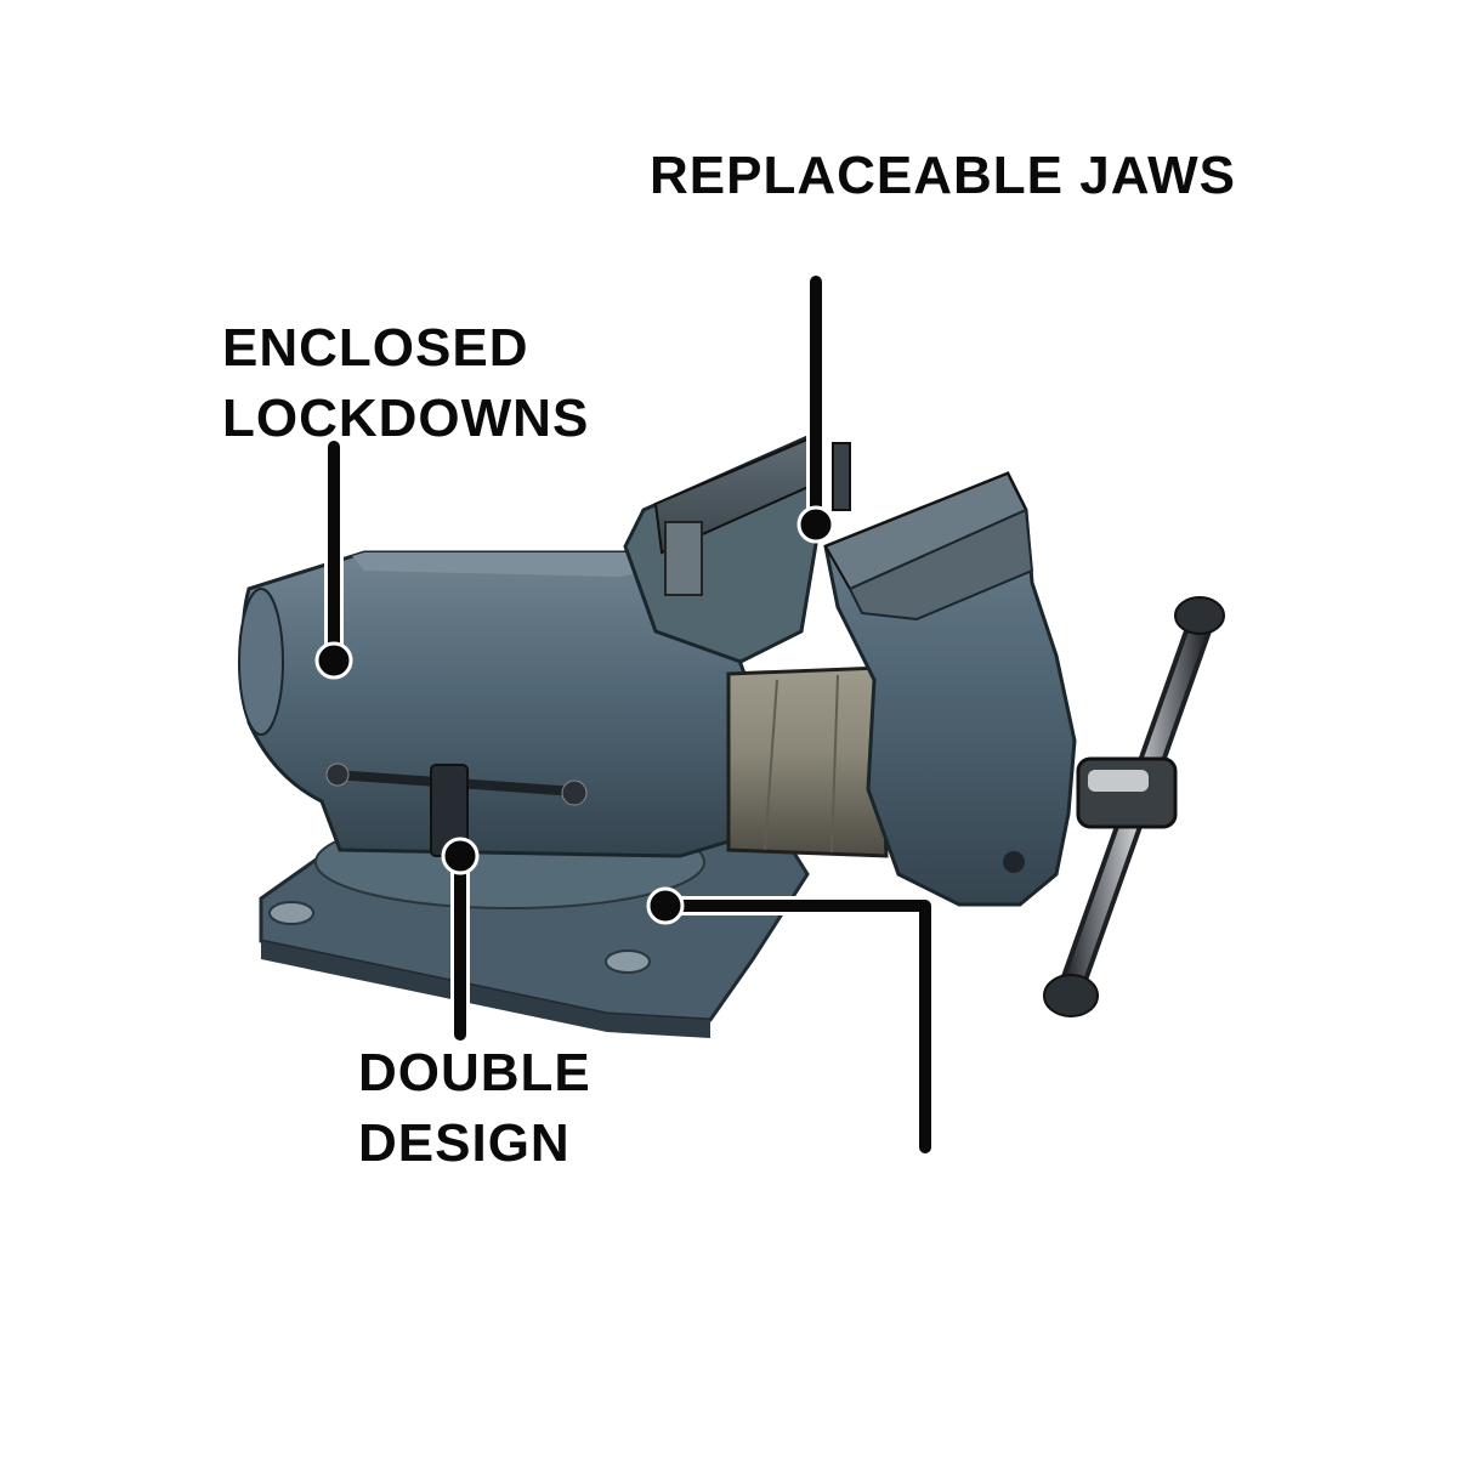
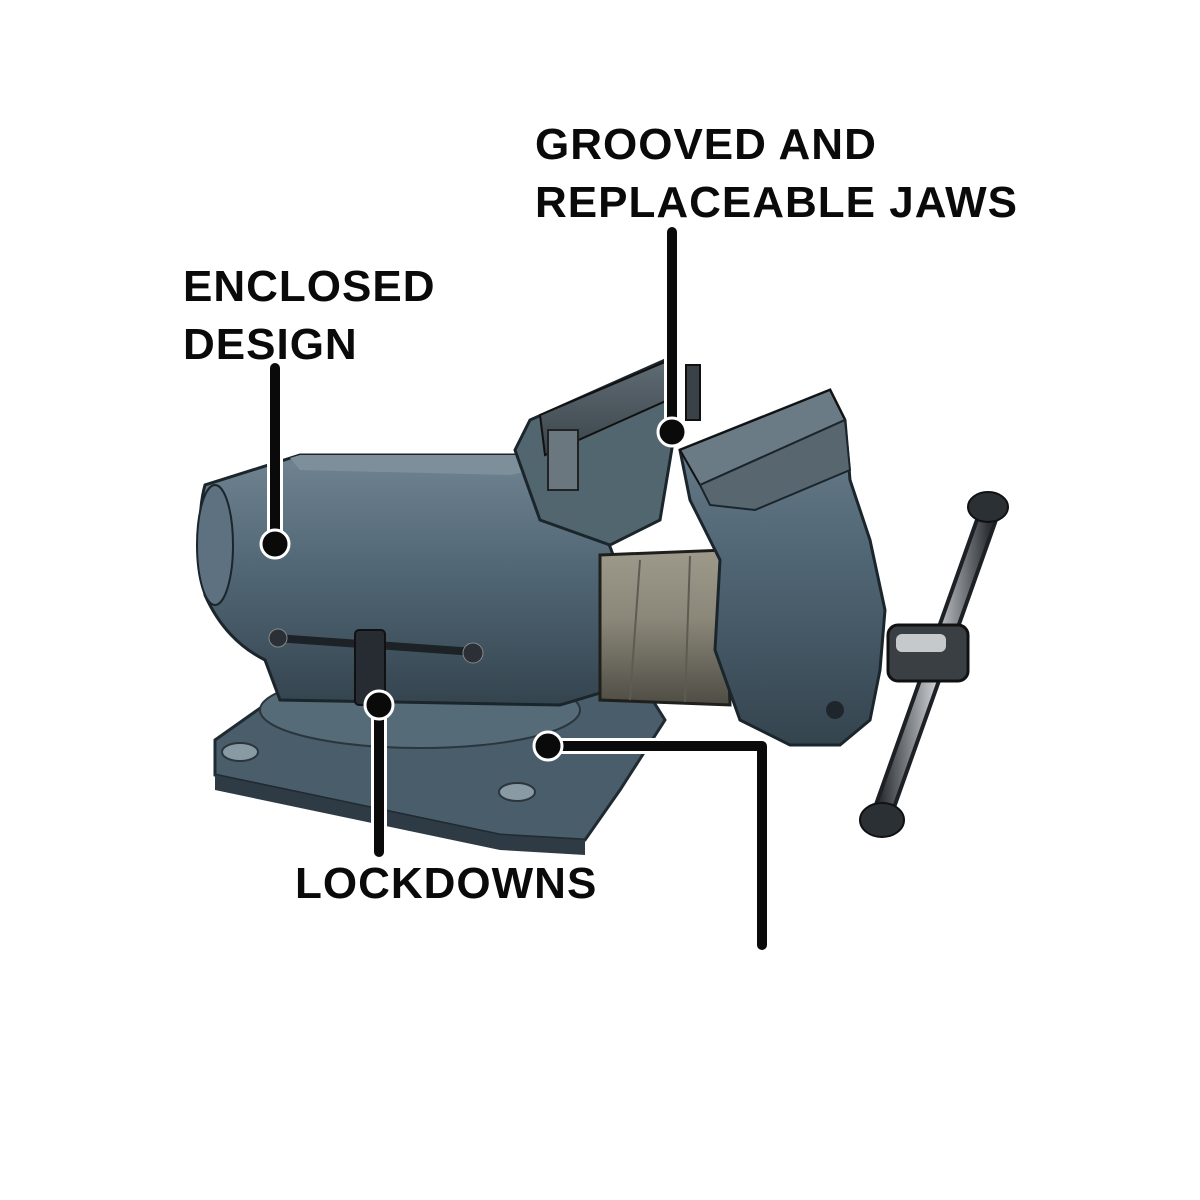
+ GROOVED AND
  REPLACEABLE JAWS
  ENCLOSED
- LOCKDOWNS
+ DESIGN
- DOUBLE
- DESIGN
+ LOCKDOWNS
